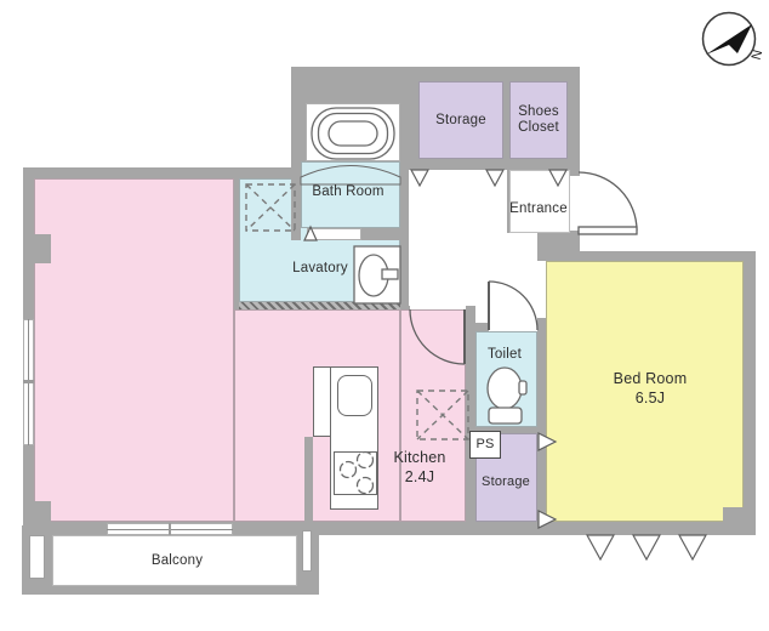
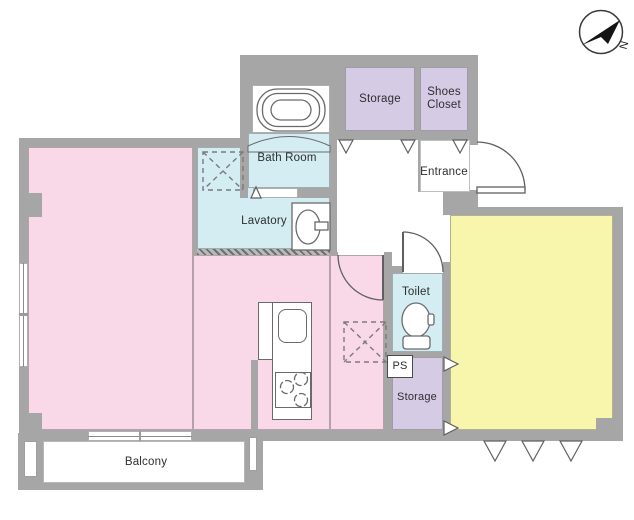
- Kitchen
- 2.4J
- Bed Room
- 6.5J
  Bath Room
  Lavatory
  Toilet
  Storage
  Shoes Closet
  Entrance
  Storage
  PS
  Balcony
